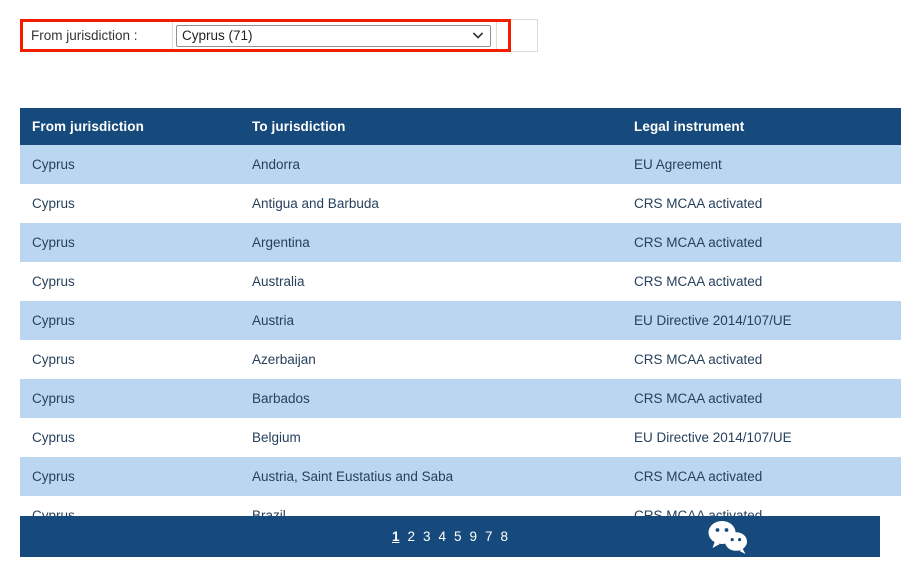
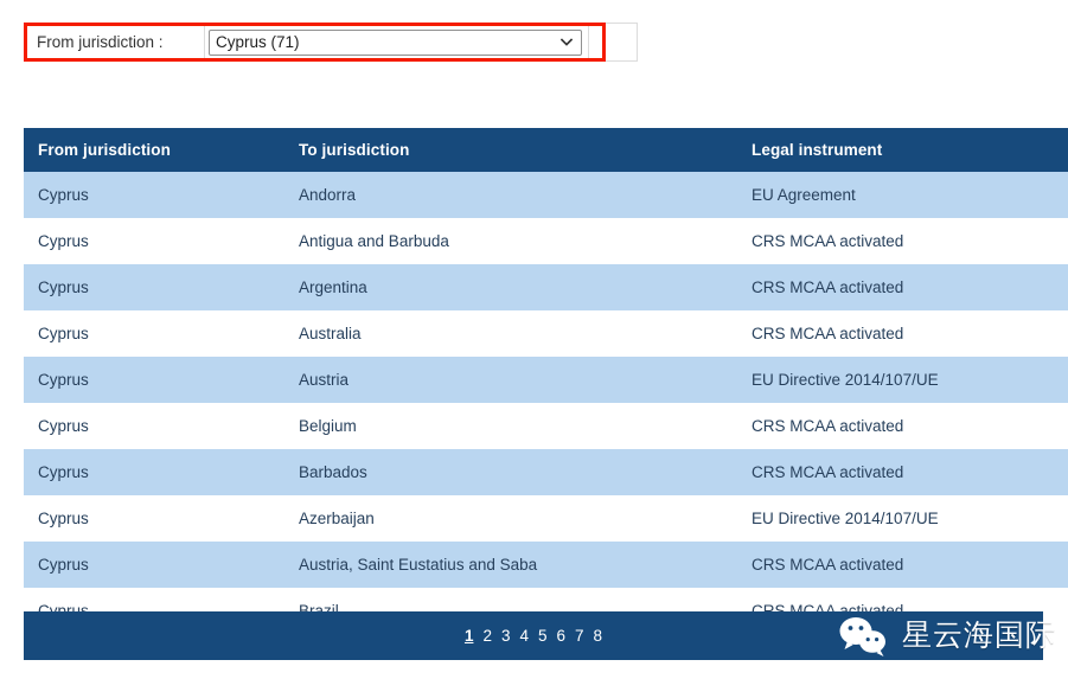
  From jurisdiction :	Cyprus (71)
  From jurisdiction	To jurisdiction	Legal instrument
  Cyprus	Andorra	EU Agreement
  Cyprus	Antigua and Barbuda	CRS MCAA activated
  Cyprus	Argentina	CRS MCAA activated
  Cyprus	Australia	CRS MCAA activated
  Cyprus	Austria	EU Directive 2014/107/UE
- Cyprus	Azerbaijan	CRS MCAA activated
+ Cyprus	Belgium	CRS MCAA activated
  Cyprus	Barbados	CRS MCAA activated
- Cyprus	Belgium	EU Directive 2014/107/UE
+ Cyprus	Azerbaijan	EU Directive 2014/107/UE
  Cyprus	Austria, Saint Eustatius and Saba	CRS MCAA activated
  1
  2
  3
  4
  5
- 9
+ 6
  7
  8
+ 星云海国际
